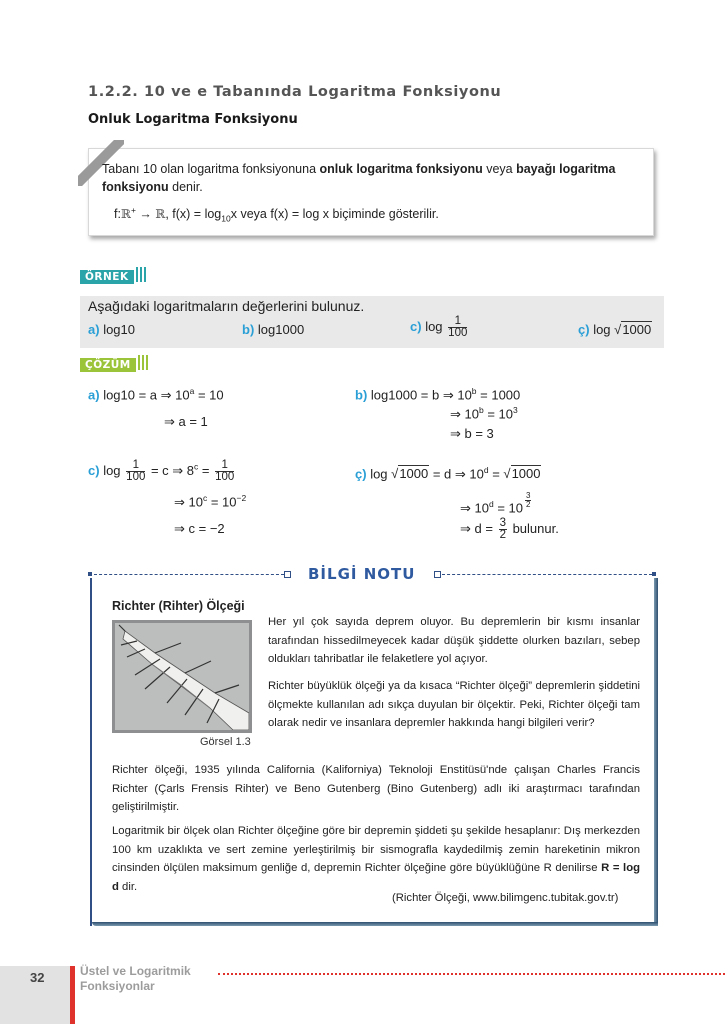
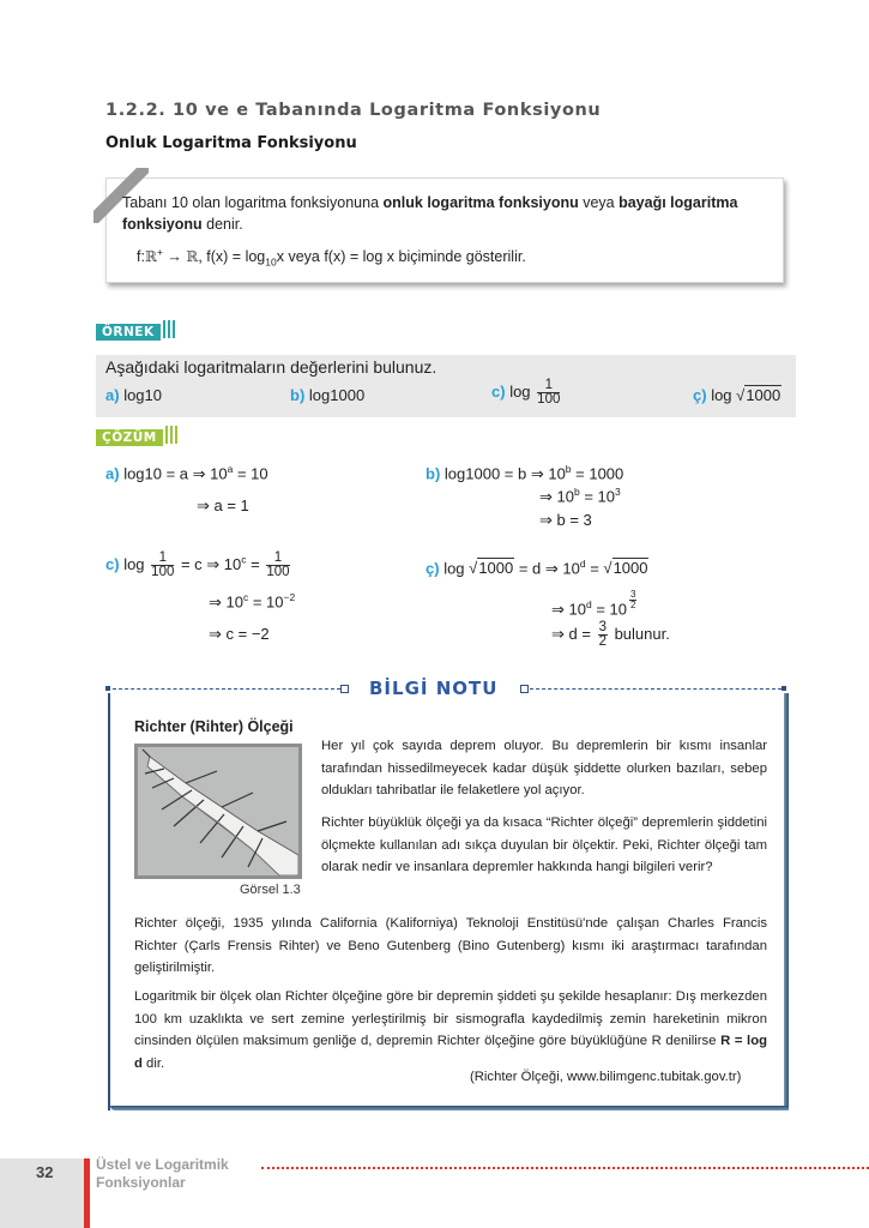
  1.2.2. 10 ve e Tabanında Logaritma Fonksiyonu
  Onluk Logaritma Fonksiyonu
  Tabanı 10 olan logaritma fonksiyonuna onluk logaritma fonksiyonu veya bayağı logaritma fonksiyonu denir.
  f:ℝ+ → ℝ, f(x) = log10x veya f(x) = log x biçiminde gösterilir.
  ÖRNEK
  Aşağıdaki logaritmaların değerlerini bulunuz.
  a) log10
  b) log1000
  c) log
  1
  100
  ç) log √1000
  ÇÖZÜM
  a) log10 = a ⇒ 10a = 10
  ⇒ a = 1
  b) log1000 = b ⇒ 10b = 1000
  ⇒ 10b = 103
  ⇒ b = 3
  c) log
  1
  100
- = c ⇒ 8c =
+ = c ⇒ 10c =
  1
  100
  ⇒ 10c = 10−2
  ⇒ c = −2
  ç) log √1000 = d ⇒ 10d = √1000
  ⇒ 10d = 10
  3
  2
  ⇒ d =
  3
  2
  bulunur.
  BİLGİ NOTU
  Richter (Rihter) Ölçeği
  Görsel 1.3
  Her yıl çok sayıda deprem oluyor. Bu depremlerin bir kısmı insanlar tarafından hissedilmeyecek kadar düşük şiddette olurken bazıları, sebep oldukları tahribatlar ile felaketlere yol açıyor.
  Richter büyüklük ölçeği ya da kısaca “Richter ölçeği” depremlerin şiddetini ölçmekte kullanılan adı sıkça duyulan bir ölçektir. Peki, Richter ölçeği tam olarak nedir ve insanlara depremler hakkında hangi bilgileri verir?
- Richter ölçeği, 1935 yılında California (Kaliforniya) Teknoloji Enstitüsü'nde çalışan Charles Francis Richter (Çarls Frensis Rihter) ve Beno Gutenberg (Bino Gutenberg) adlı iki araştırmacı tarafından geliştirilmiştir.
+ Richter ölçeği, 1935 yılında California (Kaliforniya) Teknoloji Enstitüsü'nde çalışan Charles Francis Richter (Çarls Frensis Rihter) ve Beno Gutenberg (Bino Gutenberg) kısmı iki araştırmacı tarafından geliştirilmiştir.
  Logaritmik bir ölçek olan Richter ölçeğine göre bir depremin şiddeti şu şekilde hesaplanır: Dış merkezden 100 km uzaklıkta ve sert zemine yerleştirilmiş bir sismografla kaydedilmiş zemin hareketinin mikron cinsinden ölçülen maksimum genliğe d, depremin Richter ölçeğine göre büyüklüğüne R denilirse R = log d dir.
  (Richter Ölçeği, www.bilimgenc.tubitak.gov.tr)
  32
  Üstel ve Logaritmik
  Fonksiyonlar
